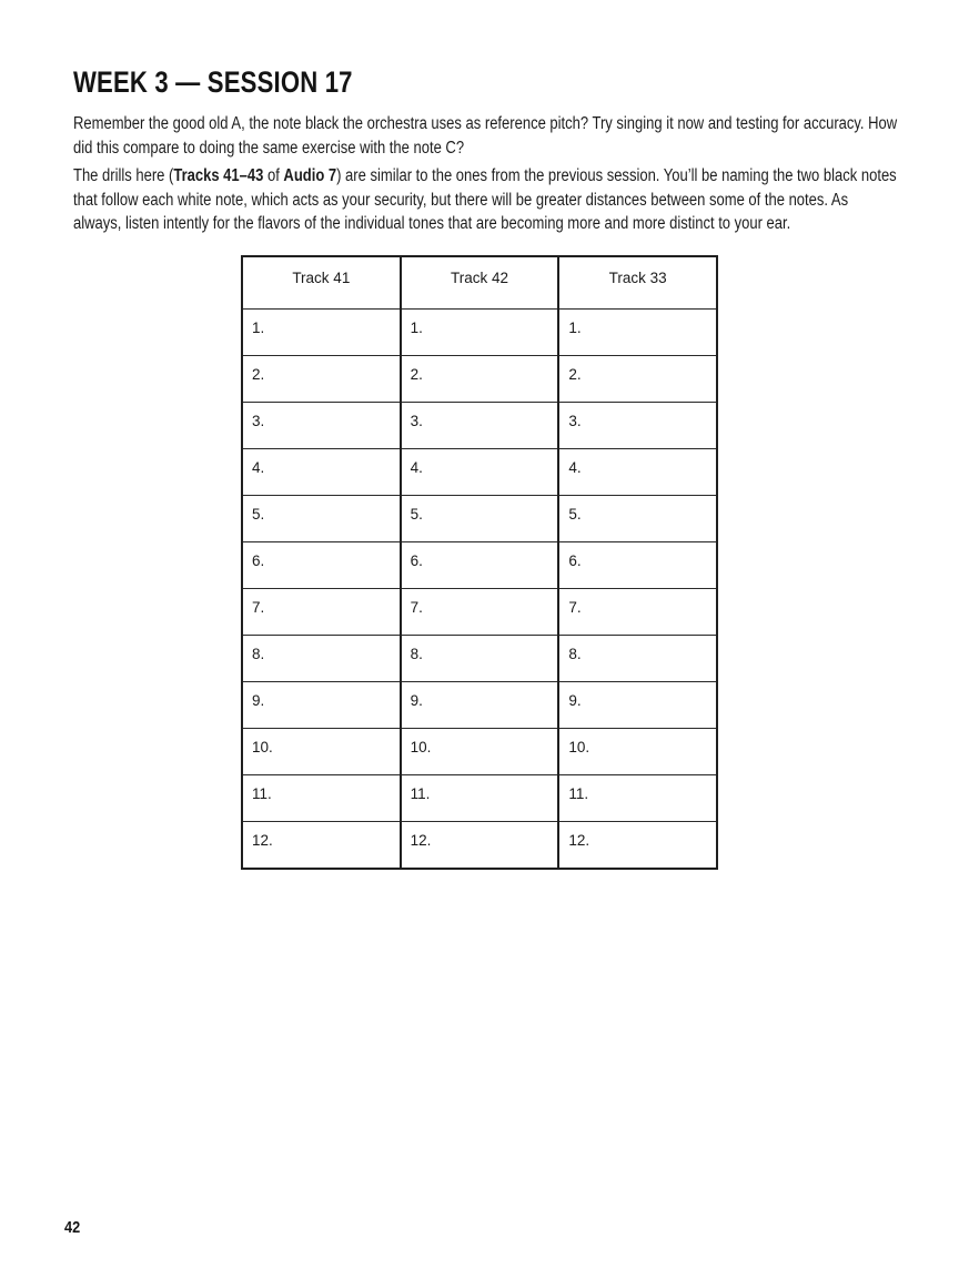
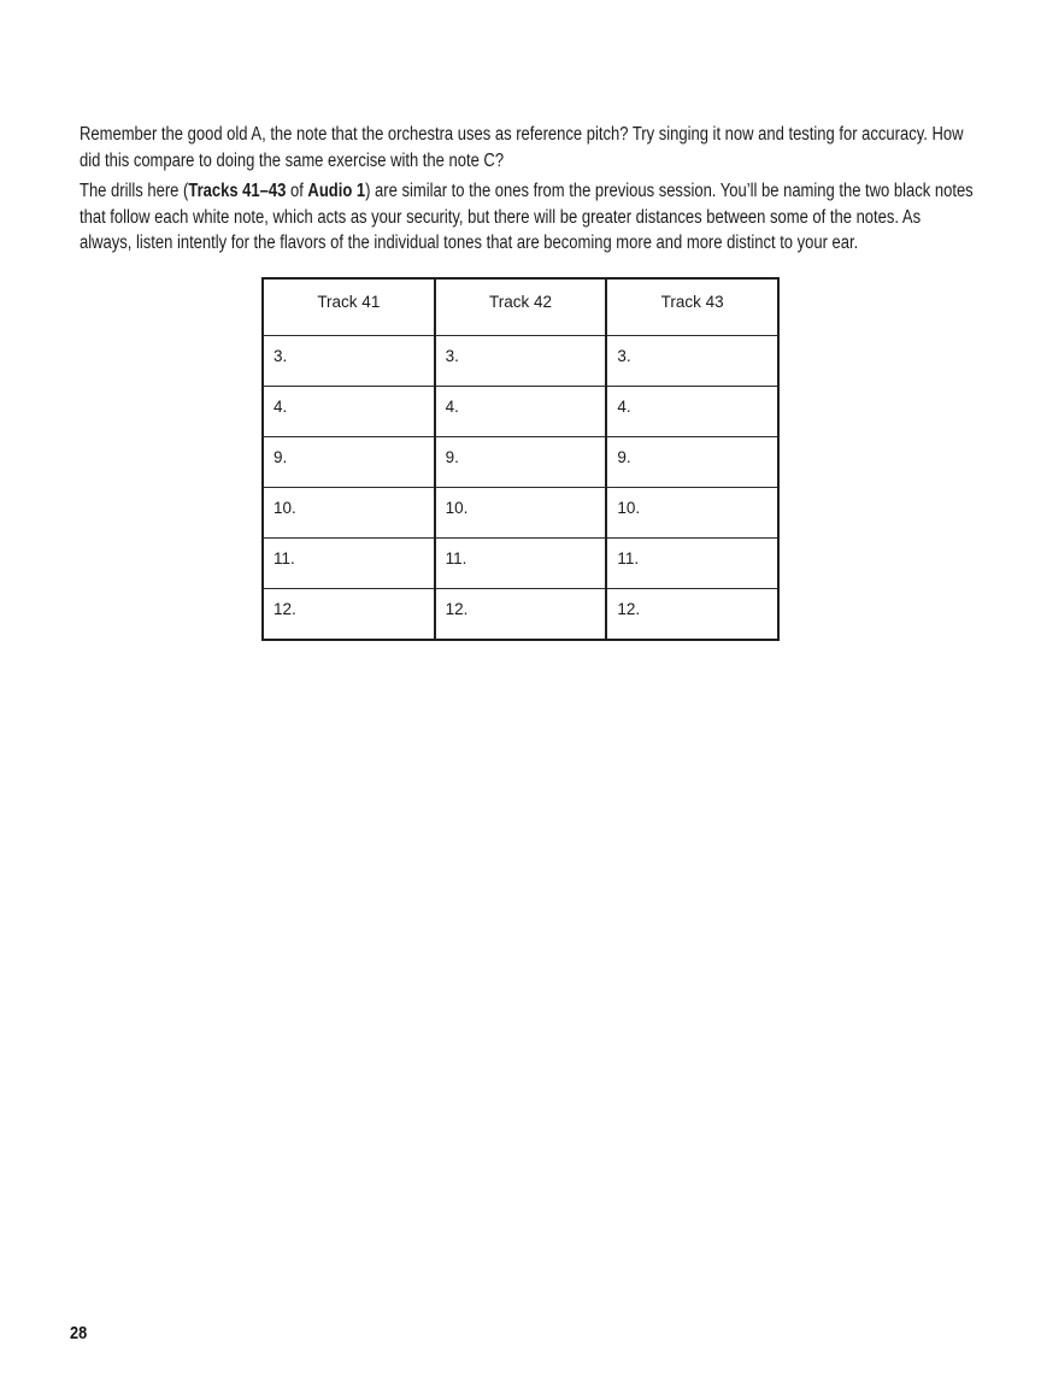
- WEEK 3 — SESSION 17
- Remember the good old A, the note black the orchestra uses as reference pitch? Try singing it now and testing for accuracy. How did this compare to doing the same exercise with the note C?
+ Remember the good old A, the note that the orchestra uses as reference pitch? Try singing it now and testing for accuracy. How did this compare to doing the same exercise with the note C?
- The drills here (Tracks 41–43 of Audio 7) are similar to the ones from the previous session. You’ll be naming the two black notes that follow each white note, which acts as your security, but there will be greater distances between some of the notes. As always, listen intently for the flavors of the individual tones that are becoming more and more distinct to your ear.
+ The drills here (Tracks 41–43 of Audio 1) are similar to the ones from the previous session. You’ll be naming the two black notes that follow each white note, which acts as your security, but there will be greater distances between some of the notes. As always, listen intently for the flavors of the individual tones that are becoming more and more distinct to your ear.
- Track 41	Track 42	Track 33
+ Track 41	Track 42	Track 43
- 1.	1.	1.
- 2.	2.	2.
  3.	3.	3.
  4.	4.	4.
- 5.	5.	5.
- 6.	6.	6.
- 7.	7.	7.
- 8.	8.	8.
  9.	9.	9.
  10.	10.	10.
  11.	11.	11.
  12.	12.	12.
- 42
+ 28
